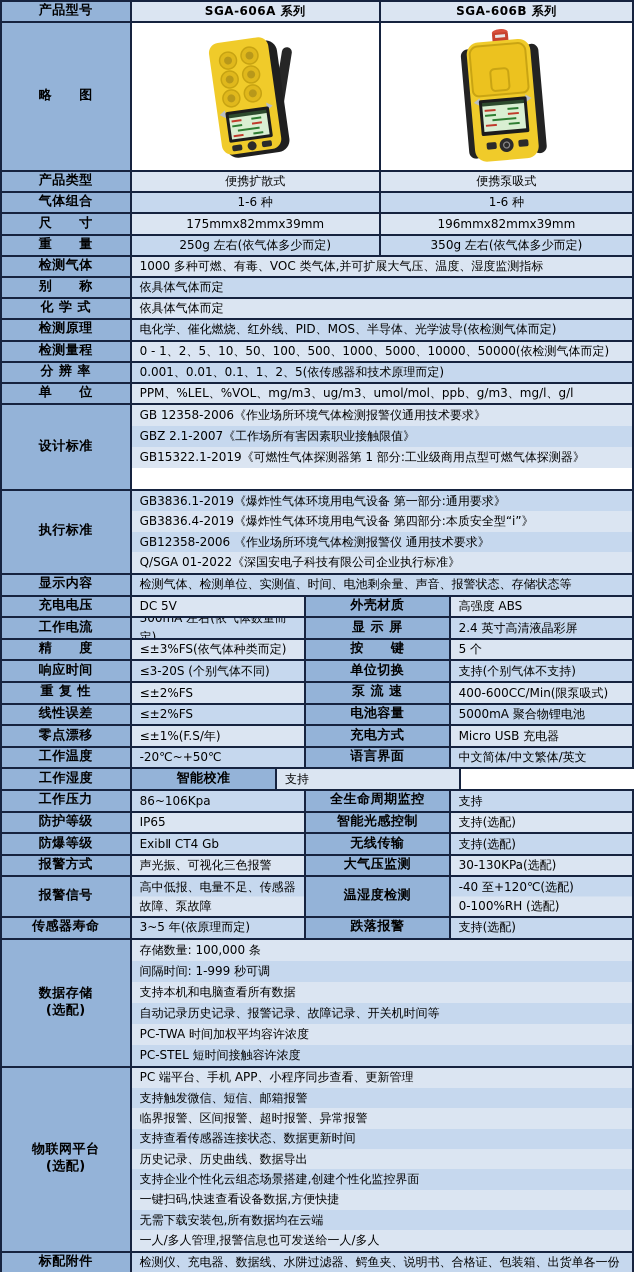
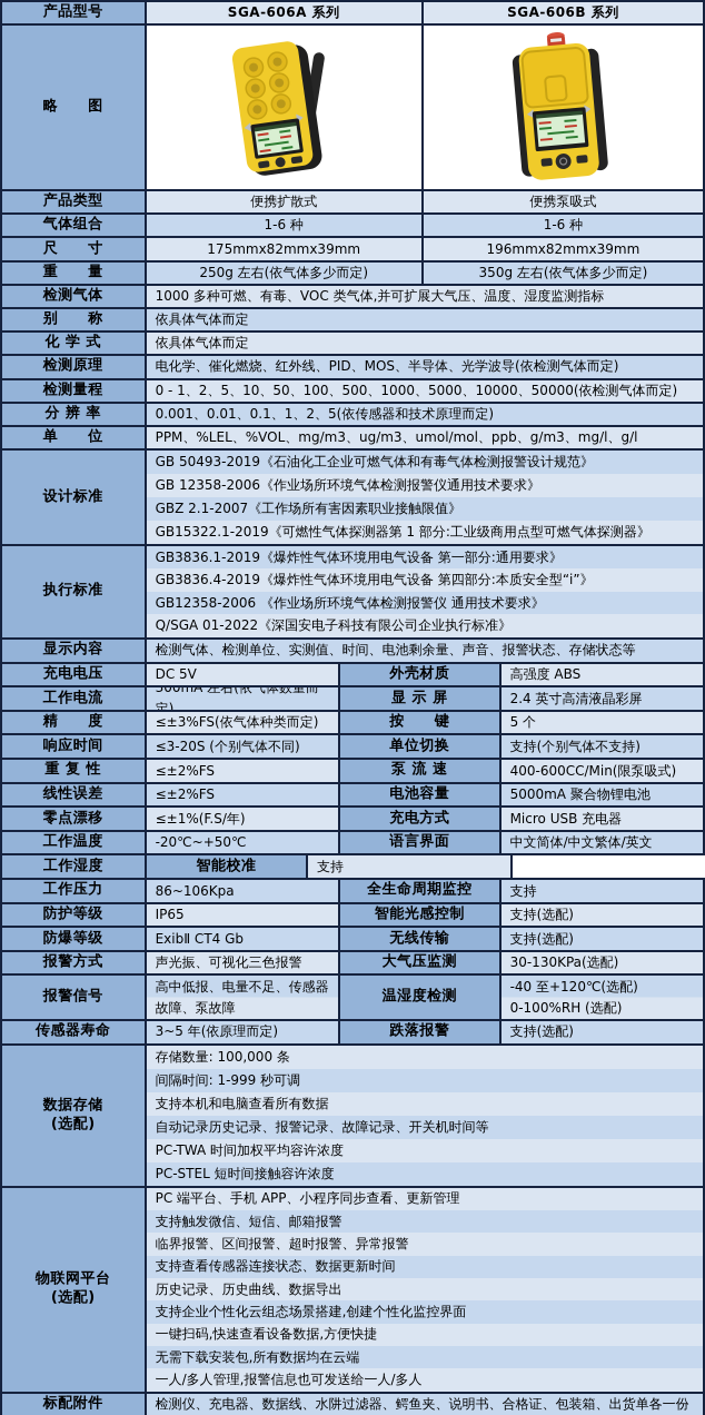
  产品型号
  SGA-606A 系列
  SGA-606B 系列
  略 图
  产品类型
  便携扩散式
  便携泵吸式
  气体组合
  1-6 种
  1-6 种
  尺 寸
  175mmx82mmx39mm
  196mmx82mmx39mm
  重 量
  250g 左右(依气体多少而定)
  350g 左右(依气体多少而定)
  检测气体
  1000 多种可燃、有毒、VOC 类气体,并可扩展大气压、温度、湿度监测指标
  别 称
  依具体气体而定
  化 学 式
  依具体气体而定
  检测原理
  电化学、催化燃烧、红外线、PID、MOS、半导体、光学波导(依检测气体而定)
  检测量程
  0 - 1、2、5、10、50、100、500、1000、5000、10000、50000(依检测气体而定)
  分 辨 率
  0.001、0.01、0.1、1、2、5(依传感器和技术原理而定)
  单 位
  PPM、%LEL、%VOL、mg/m3、ug/m3、umol/mol、ppb、g/m3、mg/l、g/l
  设计标准
+ GB 50493-2019《石油化工企业可燃气体和有毒气体检测报警设计规范》
  GB 12358-2006《作业场所环境气体检测报警仪通用技术要求》
  GBZ 2.1-2007《工作场所有害因素职业接触限值》
  GB15322.1-2019《可燃性气体探测器第 1 部分:工业级商用点型可燃气体探测器》
  执行标准
  GB3836.1-2019《爆炸性气体环境用电气设备 第一部分:通用要求》
  GB3836.4-2019《爆炸性气体环境用电气设备 第四部分:本质安全型“i”》
  GB12358-2006 《作业场所环境气体检测报警仪 通用技术要求》
  Q/SGA 01-2022《深国安电子科技有限公司企业执行标准》
  显示内容
  检测气体、检测单位、实测值、时间、电池剩余量、声音、报警状态、存储状态等
  充电电压
  DC 5V
  外壳材质
  高强度 ABS
  工作电流
  300mA 左右(依气体数量而定)
  显 示 屏
  2.4 英寸高清液晶彩屏
  精 度
  ≤±3%FS(依气体种类而定)
  按 键
  5 个
  响应时间
  ≤3-20S (个别气体不同)
  单位切换
  支持(个别气体不支持)
  重 复 性
  ≤±2%FS
  泵 流 速
  400-600CC/Min(限泵吸式)
  线性误差
  ≤±2%FS
  电池容量
  5000mA 聚合物锂电池
  零点漂移
  ≤±1%(F.S/年)
  充电方式
  Micro USB 充电器
  工作温度
  -20℃~+50℃
  语言界面
  中文简体/中文繁体/英文
  工作湿度
  智能校准
  支持
  工作压力
  86~106Kpa
  全生命周期监控
  支持
  防护等级
  IP65
  智能光感控制
  支持(选配)
  防爆等级
  ExibⅡ CT4 Gb
  无线传输
  支持(选配)
  报警方式
  声光振、可视化三色报警
  大气压监测
  30-130KPa(选配)
  报警信号
  高中低报、电量不足、传感器故障、泵故障
  温湿度检测
  -40 至+120℃(选配)
  0-100%RH (选配)
  传感器寿命
  3~5 年(依原理而定)
  跌落报警
  支持(选配)
  数据存储
  (选配)
  存储数量: 100,000 条
  间隔时间: 1-999 秒可调
  支持本机和电脑查看所有数据
  自动记录历史记录、报警记录、故障记录、开关机时间等
  PC-TWA 时间加权平均容许浓度
  PC-STEL 短时间接触容许浓度
  物联网平台
  (选配)
  PC 端平台、手机 APP、小程序同步查看、更新管理
  支持触发微信、短信、邮箱报警
  临界报警、区间报警、超时报警、异常报警
  支持查看传感器连接状态、数据更新时间
  历史记录、历史曲线、数据导出
  支持企业个性化云组态场景搭建,创建个性化监控界面
  一键扫码,快速查看设备数据,方便快捷
  无需下载安装包,所有数据均在云端
  一人/多人管理,报警信息也可发送给一人/多人
  标配附件
  检测仪、充电器、数据线、水阱过滤器、鳄鱼夹、说明书、合格证、包装箱、出货单各一份
